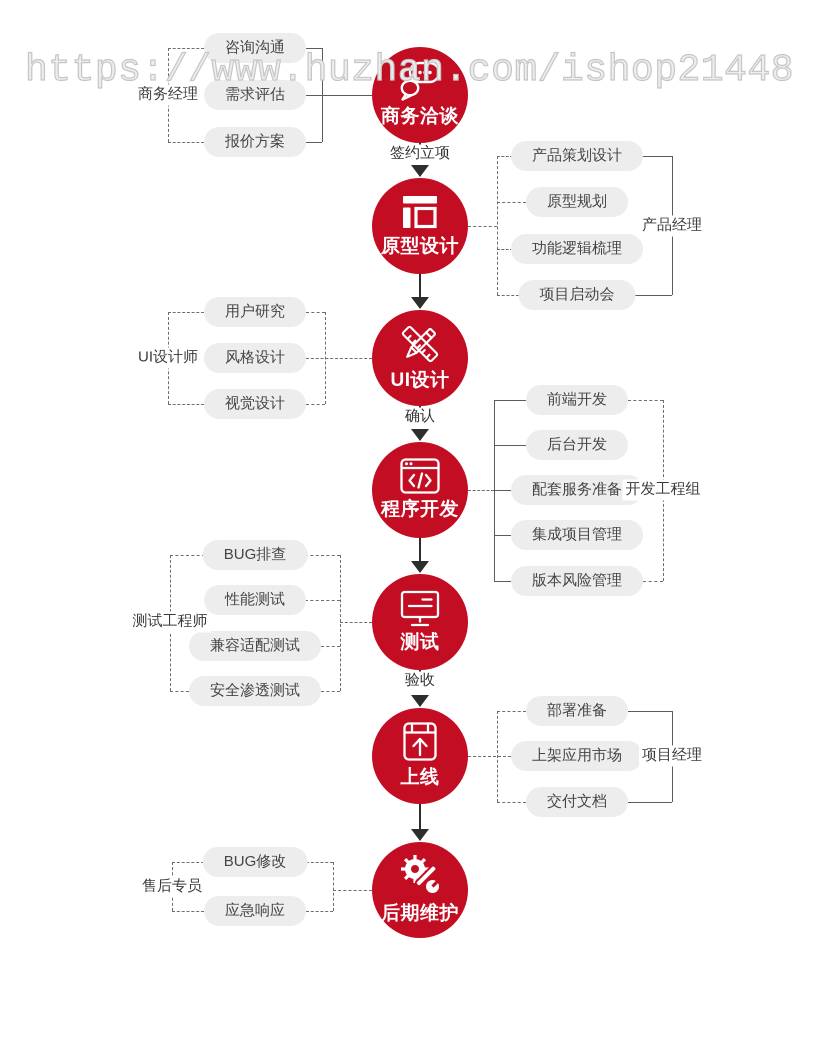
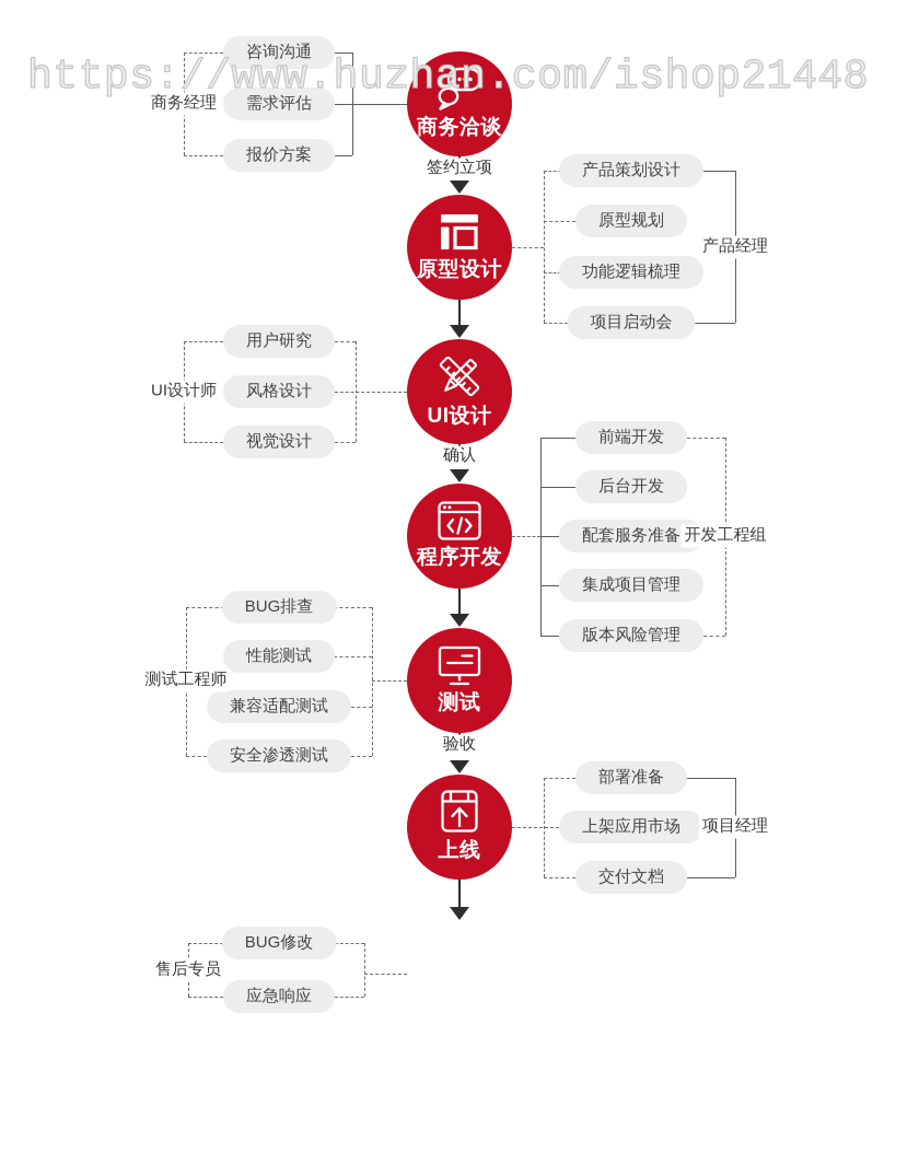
  https://www.huzhan.com/ishop21448
  签约立项
  确认
  验收
  商务洽谈
  原型设计
  UI设计
  程序开发
  测试
  上线
- 后期维护
  咨询沟通
  需求评估
  报价方案
  商务经理
  产品策划设计
  原型规划
  功能逻辑梳理
  项目启动会
  产品经理
  用户研究
  风格设计
  视觉设计
  UI设计师
  前端开发
  后台开发
  配套服务准备
  集成项目管理
  版本风险管理
  开发工程组
  BUG排查
  性能测试
  兼容适配测试
  安全渗透测试
  测试工程师
  部署准备
  上架应用市场
  交付文档
  项目经理
  BUG修改
  应急响应
  售后专员
